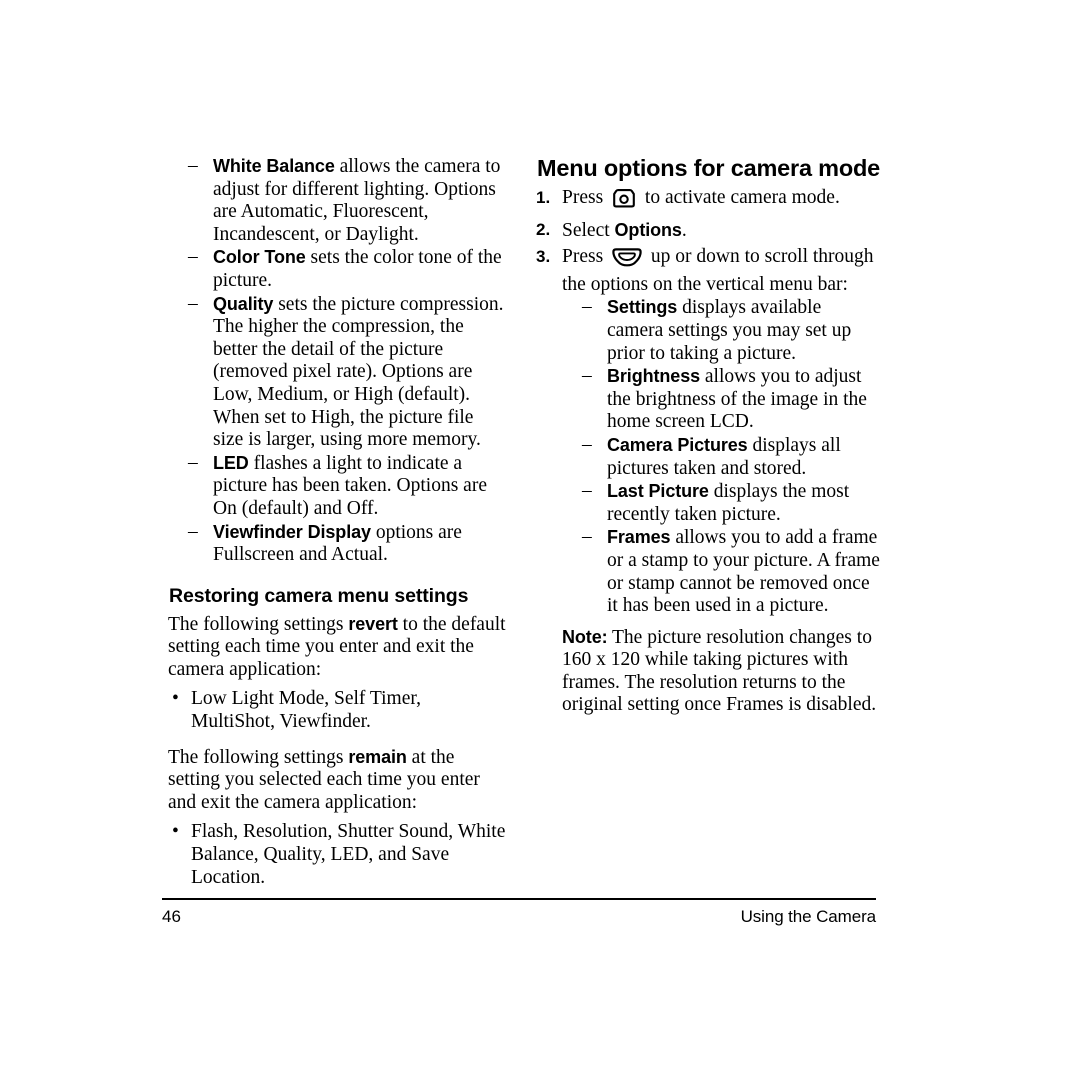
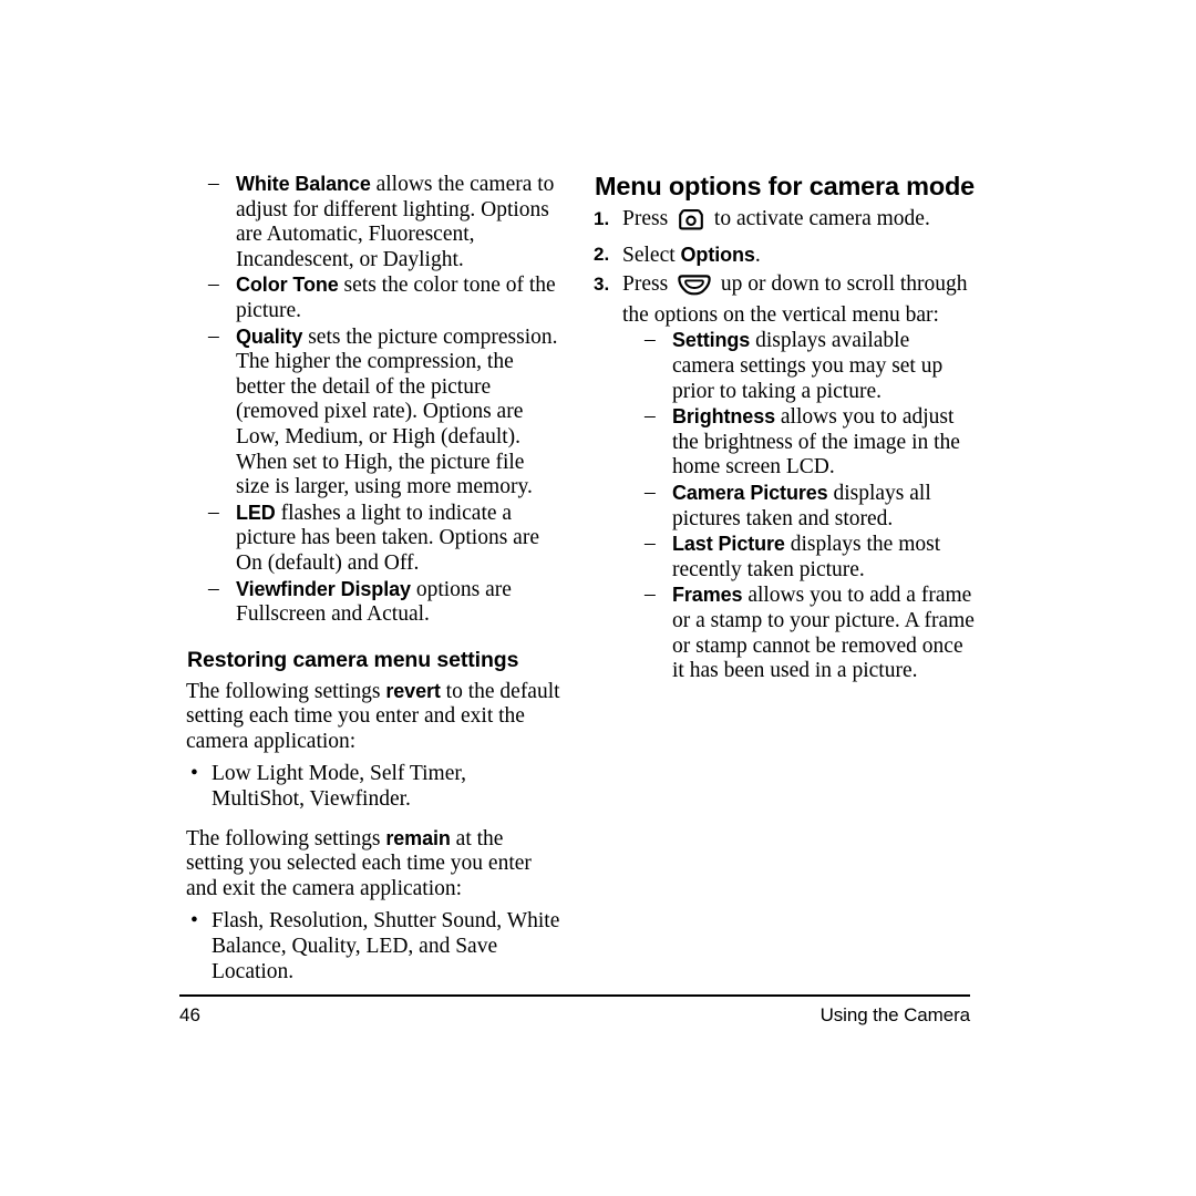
  –
  White Balance allows the camera to adjust for different lighting. Options are Automatic, Fluorescent, Incandescent, or Daylight.
  –
  Color Tone sets the color tone of the picture.
  –
  Quality sets the picture compression. The higher the compression, the better the detail of the picture (removed pixel rate). Options are Low, Medium, or High (default). When set to High, the picture file size is larger, using more memory.
  –
  LED flashes a light to indicate a picture has been taken. Options are On (default) and Off.
  –
  Viewfinder Display options are Fullscreen and Actual.
  Restoring camera menu settings
  The following settings revert to the default setting each time you enter and exit the camera application:
  •
  Low Light Mode, Self Timer, MultiShot, Viewfinder.
  The following settings remain at the setting you selected each time you enter and exit the camera application:
  •
  Flash, Resolution, Shutter Sound, White Balance, Quality, LED, and Save Location.
  Menu options for camera mode
  1.
  Press to activate camera mode.
  2.
  Select Options.
  3.
  Press up or down to scroll through the options on the vertical menu bar:
  –
  Settings displays available camera settings you may set up prior to taking a picture.
  –
  Brightness allows you to adjust the brightness of the image in the home screen LCD.
  –
  Camera Pictures displays all pictures taken and stored.
  –
  Last Picture displays the most recently taken picture.
  –
  Frames allows you to add a frame or a stamp to your picture. A frame or stamp cannot be removed once it has been used in a picture.
- Note: The picture resolution changes to 160 x 120 while taking pictures with frames. The resolution returns to the original setting once Frames is disabled.
  46
  Using the Camera
